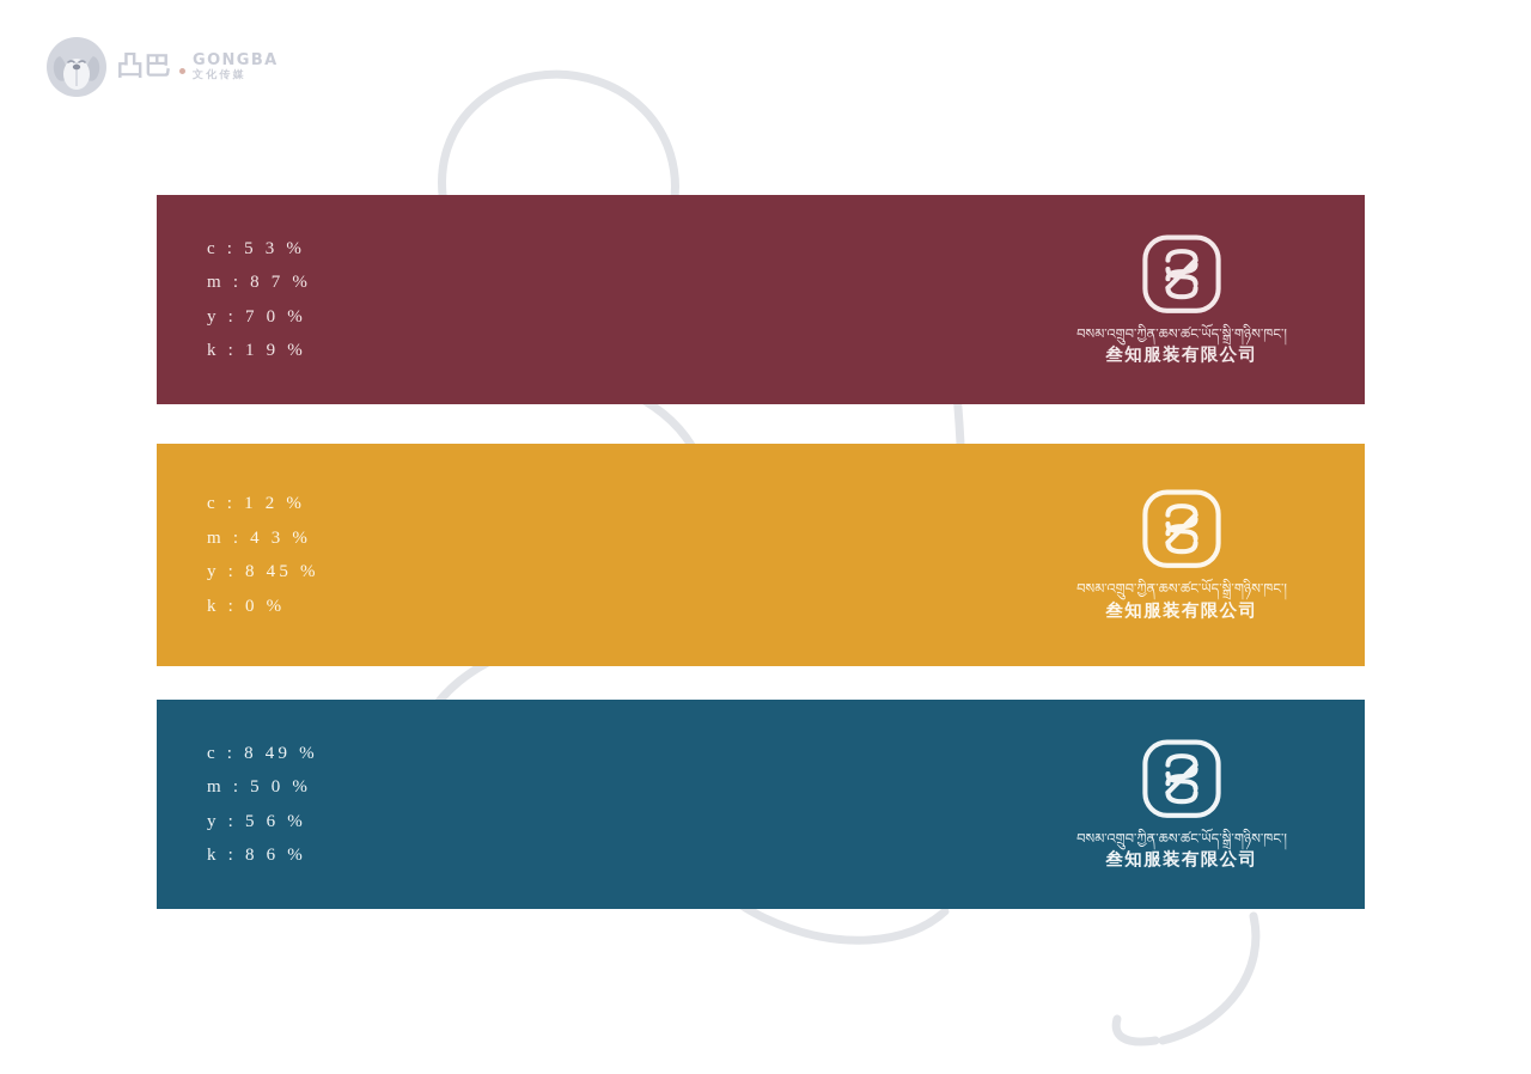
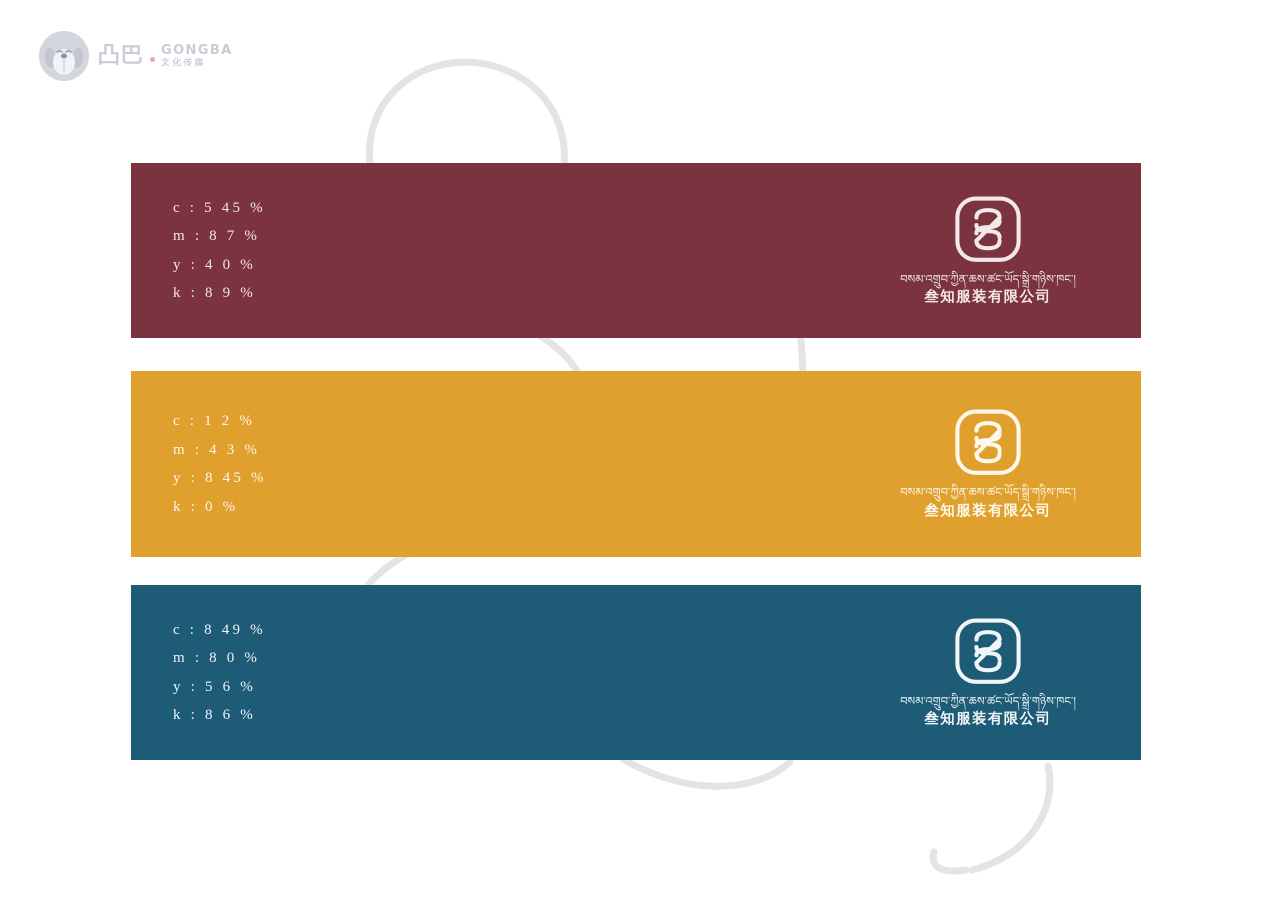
  凸巴
  GONGBA
  文化传媒
- c : 5 3 %
+ c : 5 45 %
  m : 8 7 %
- y : 7 0 %
+ y : 4 0 %
- k : 1 9 %
+ k : 8 9 %
  བསམ་འགྲུབ་ཀྱིན་ཆས་ཚང་ཡོད་སྒྲི་གཉིས་ཁང་།
  叁知服装有限公司
  c : 1 2 %
  m : 4 3 %
  y : 8 45 %
  k : 0 %
  བསམ་འགྲུབ་ཀྱིན་ཆས་ཚང་ཡོད་སྒྲི་གཉིས་ཁང་།
  叁知服装有限公司
  c : 8 49 %
- m : 5 0 %
+ m : 8 0 %
  y : 5 6 %
  k : 8 6 %
  བསམ་འགྲུབ་ཀྱིན་ཆས་ཚང་ཡོད་སྒྲི་གཉིས་ཁང་།
  叁知服装有限公司
